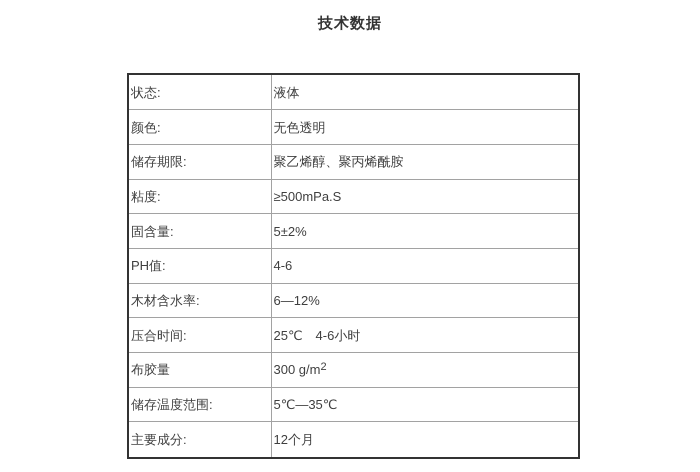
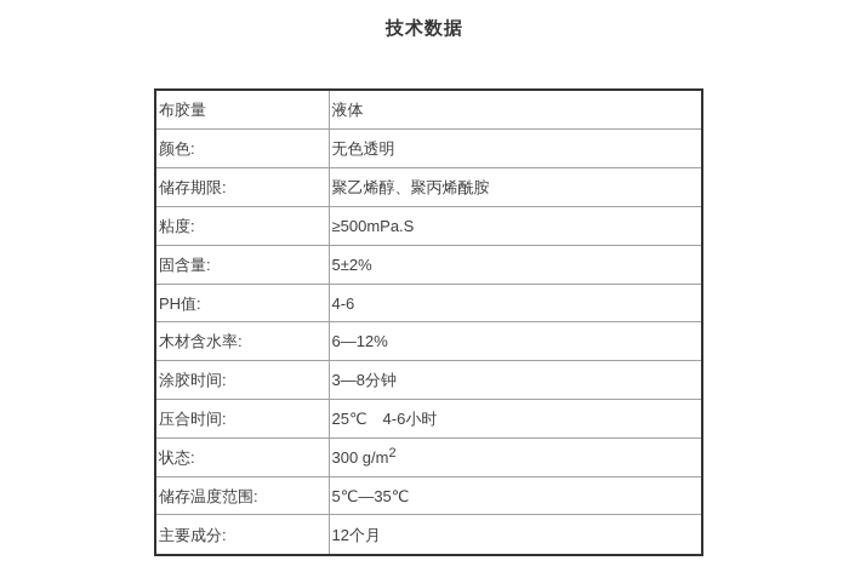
  技术数据
- 状态:	液体
+ 布胶量	液体
  颜色:	无色透明
  储存期限:	聚乙烯醇、聚丙烯酰胺
  粘度:	≥500mPa.S
  固含量:	5±2%
  PH值:	4-6
  木材含水率:	6—12%
+ 涂胶时间:	3—8分钟
  压合时间:	25℃ 4-6小时
- 布胶量	300 g/m2
+ 状态:	300 g/m2
  储存温度范围:	5℃—35℃
  主要成分:	12个月
